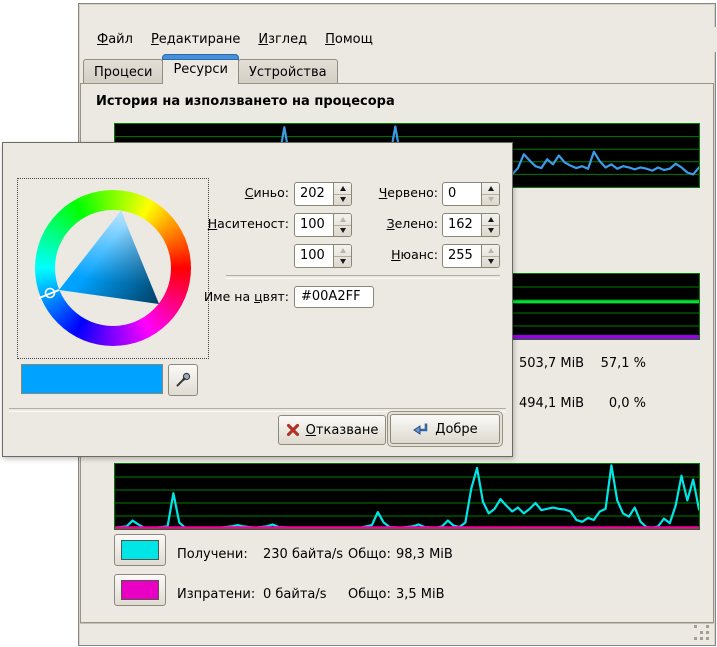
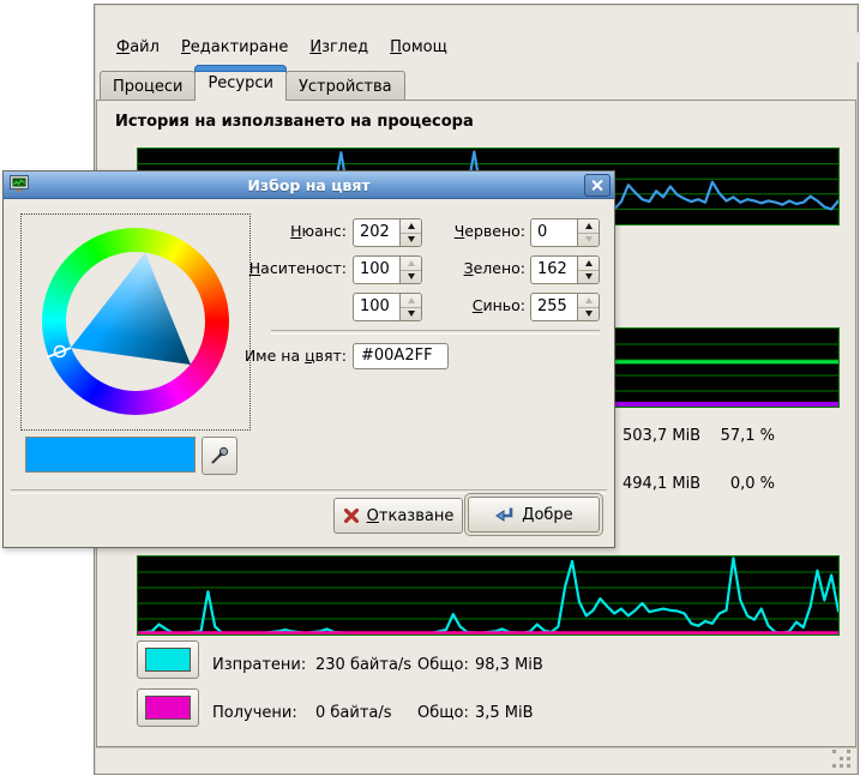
  Файл
  Редактиране
  Изглед
  Помощ
  Процеси
  Ресурси
  Устройства
  История на използването на процесора
  503,7 MiB
  57,1 %
  494,1 MiB
  0,0 %
- Получени:
+ Изпратени:
  230 байта/s
  Общо:
  98,3 MiB
- Изпратени:
+ Получени:
  0 байта/s
  Общо:
  3,5 MiB
+ Избор на цвят
- Синьо:
+ Нюанс:
  202
  Наситеност:
  100
  100
  Червено:
  0
  Зелено:
  162
- Нюанс:
+ Синьо:
  255
  Име на цвят:
  #00A2FF
  Отказване
  Добре
